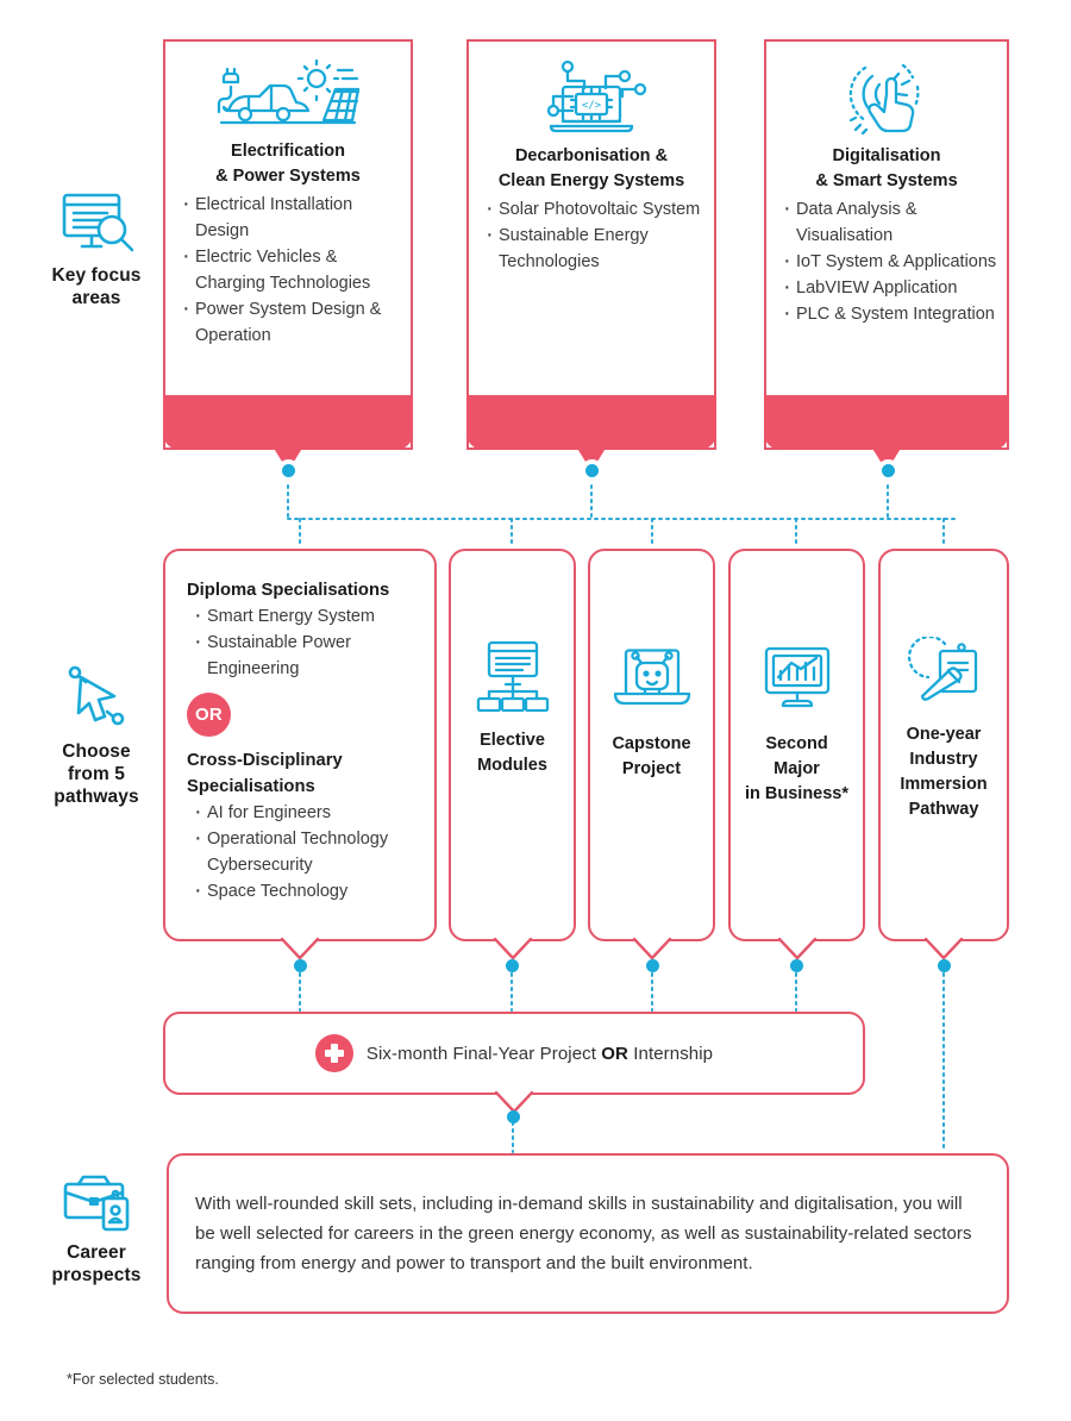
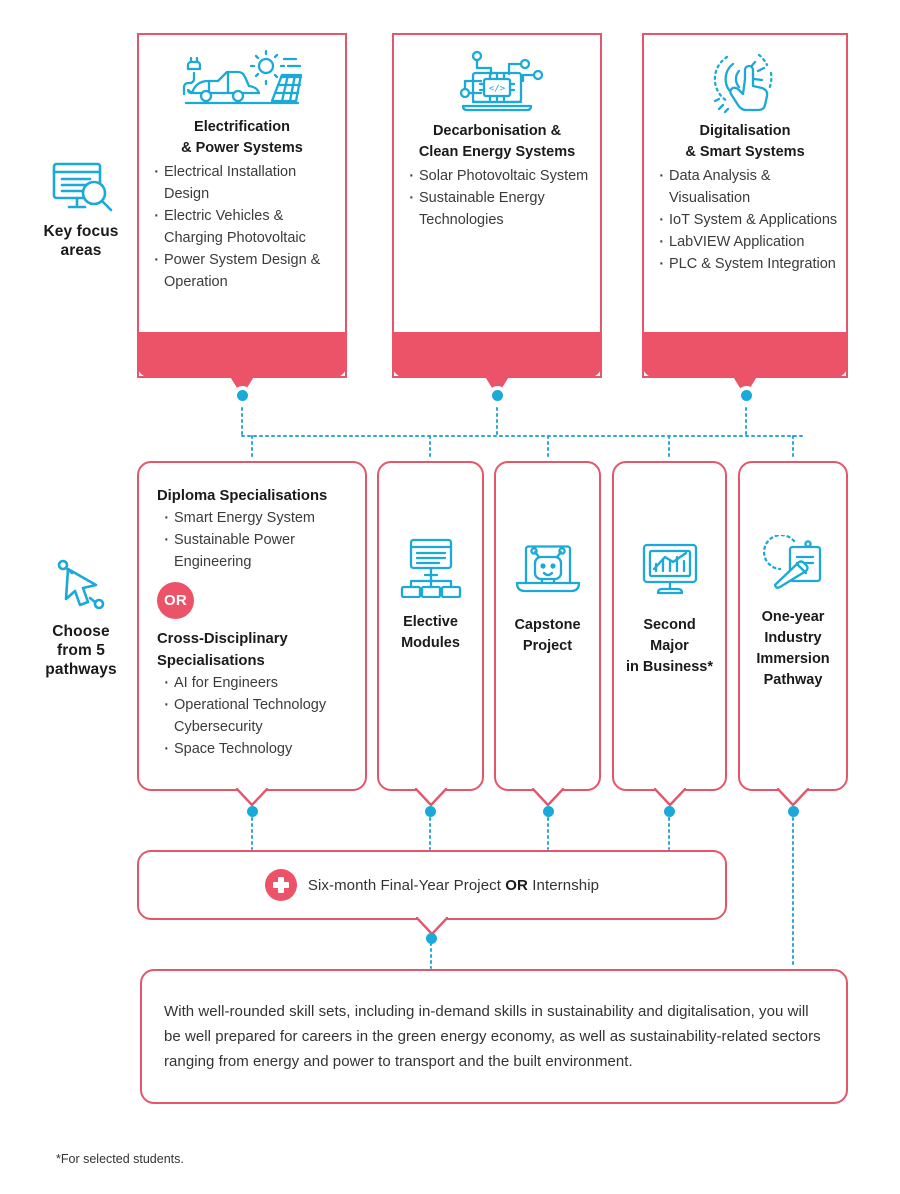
  Key focus
  areas
  Choose
  from 5
  pathways
- Career
- prospects
  Electrification
  & Power Systems
  Electrical Installation Design
- Electric Vehicles & Charging Technologies
+ Electric Vehicles & Charging Photovoltaic
  Power System Design & Operation
  </>
  Decarbonisation &
  Clean Energy Systems
  Solar Photovoltaic System
  Sustainable Energy Technologies
  Digitalisation
  & Smart Systems
  Data Analysis & Visualisation
  IoT System & Applications
  LabVIEW Application
  PLC & System Integration
  Diploma Specialisations
  Smart Energy System
  Sustainable Power Engineering
  OR
  Cross-Disciplinary
  Specialisations
  AI for Engineers
  Operational Technology Cybersecurity
  Space Technology
  Elective
  Modules
  Capstone
  Project
  Second
  Major
  in Business*
  One-year
  Industry
  Immersion
  Pathway
  Six-month Final-Year Project OR Internship
- With well-rounded skill sets, including in-demand skills in sustainability and digitalisation, you will be well selected for careers in the green energy economy, as well as sustainability-related sectors ranging from energy and power to transport and the built environment.
+ With well-rounded skill sets, including in-demand skills in sustainability and digitalisation, you will be well prepared for careers in the green energy economy, as well as sustainability-related sectors ranging from energy and power to transport and the built environment.
  *For selected students.
